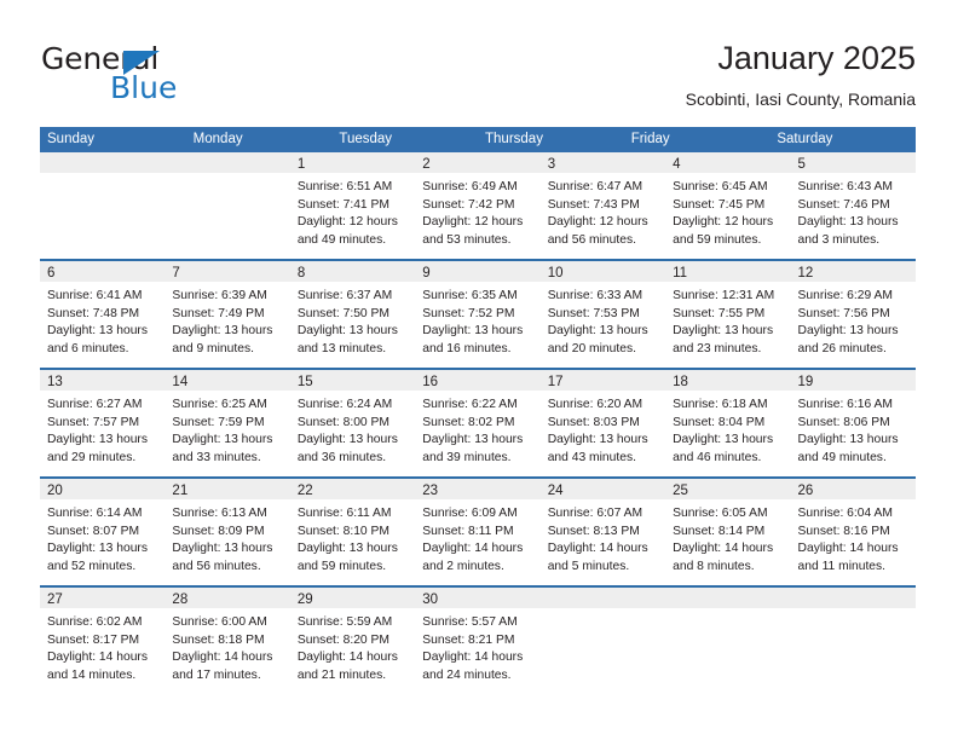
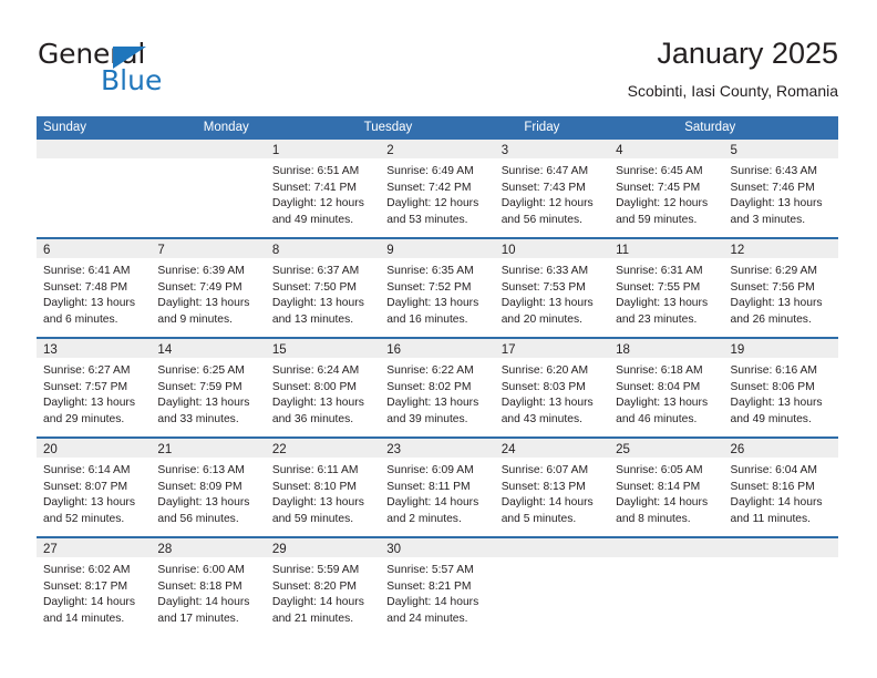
  General
  Blue
  January 2025
  Scobinti, Iasi County, Romania
  Sunday
  Monday
  Tuesday
- Thursday
  Friday
  Saturday
  1
  Sunrise: 6:51 AM
  Sunset: 7:41 PM
  Daylight: 12 hours
  and 49 minutes.
  2
  Sunrise: 6:49 AM
  Sunset: 7:42 PM
  Daylight: 12 hours
  and 53 minutes.
  3
  Sunrise: 6:47 AM
  Sunset: 7:43 PM
  Daylight: 12 hours
  and 56 minutes.
  4
  Sunrise: 6:45 AM
  Sunset: 7:45 PM
  Daylight: 12 hours
  and 59 minutes.
  5
  Sunrise: 6:43 AM
  Sunset: 7:46 PM
  Daylight: 13 hours
  and 3 minutes.
  6
  Sunrise: 6:41 AM
  Sunset: 7:48 PM
  Daylight: 13 hours
  and 6 minutes.
  7
  Sunrise: 6:39 AM
  Sunset: 7:49 PM
  Daylight: 13 hours
  and 9 minutes.
  8
  Sunrise: 6:37 AM
  Sunset: 7:50 PM
  Daylight: 13 hours
  and 13 minutes.
  9
  Sunrise: 6:35 AM
  Sunset: 7:52 PM
  Daylight: 13 hours
  and 16 minutes.
  10
  Sunrise: 6:33 AM
  Sunset: 7:53 PM
  Daylight: 13 hours
  and 20 minutes.
  11
- Sunrise: 12:31 AM
+ Sunrise: 6:31 AM
  Sunset: 7:55 PM
  Daylight: 13 hours
  and 23 minutes.
  12
  Sunrise: 6:29 AM
  Sunset: 7:56 PM
  Daylight: 13 hours
  and 26 minutes.
  13
  Sunrise: 6:27 AM
  Sunset: 7:57 PM
  Daylight: 13 hours
  and 29 minutes.
  14
  Sunrise: 6:25 AM
  Sunset: 7:59 PM
  Daylight: 13 hours
  and 33 minutes.
  15
  Sunrise: 6:24 AM
  Sunset: 8:00 PM
  Daylight: 13 hours
  and 36 minutes.
  16
  Sunrise: 6:22 AM
  Sunset: 8:02 PM
  Daylight: 13 hours
  and 39 minutes.
  17
  Sunrise: 6:20 AM
  Sunset: 8:03 PM
  Daylight: 13 hours
  and 43 minutes.
  18
  Sunrise: 6:18 AM
  Sunset: 8:04 PM
  Daylight: 13 hours
  and 46 minutes.
  19
  Sunrise: 6:16 AM
  Sunset: 8:06 PM
  Daylight: 13 hours
  and 49 minutes.
  20
  Sunrise: 6:14 AM
  Sunset: 8:07 PM
  Daylight: 13 hours
  and 52 minutes.
  21
  Sunrise: 6:13 AM
  Sunset: 8:09 PM
  Daylight: 13 hours
  and 56 minutes.
  22
  Sunrise: 6:11 AM
  Sunset: 8:10 PM
  Daylight: 13 hours
  and 59 minutes.
  23
  Sunrise: 6:09 AM
  Sunset: 8:11 PM
  Daylight: 14 hours
  and 2 minutes.
  24
  Sunrise: 6:07 AM
  Sunset: 8:13 PM
  Daylight: 14 hours
  and 5 minutes.
  25
  Sunrise: 6:05 AM
  Sunset: 8:14 PM
  Daylight: 14 hours
  and 8 minutes.
  26
  Sunrise: 6:04 AM
  Sunset: 8:16 PM
  Daylight: 14 hours
  and 11 minutes.
  27
  Sunrise: 6:02 AM
  Sunset: 8:17 PM
  Daylight: 14 hours
  and 14 minutes.
  28
  Sunrise: 6:00 AM
  Sunset: 8:18 PM
  Daylight: 14 hours
  and 17 minutes.
  29
  Sunrise: 5:59 AM
  Sunset: 8:20 PM
  Daylight: 14 hours
  and 21 minutes.
  30
  Sunrise: 5:57 AM
  Sunset: 8:21 PM
  Daylight: 14 hours
  and 24 minutes.
